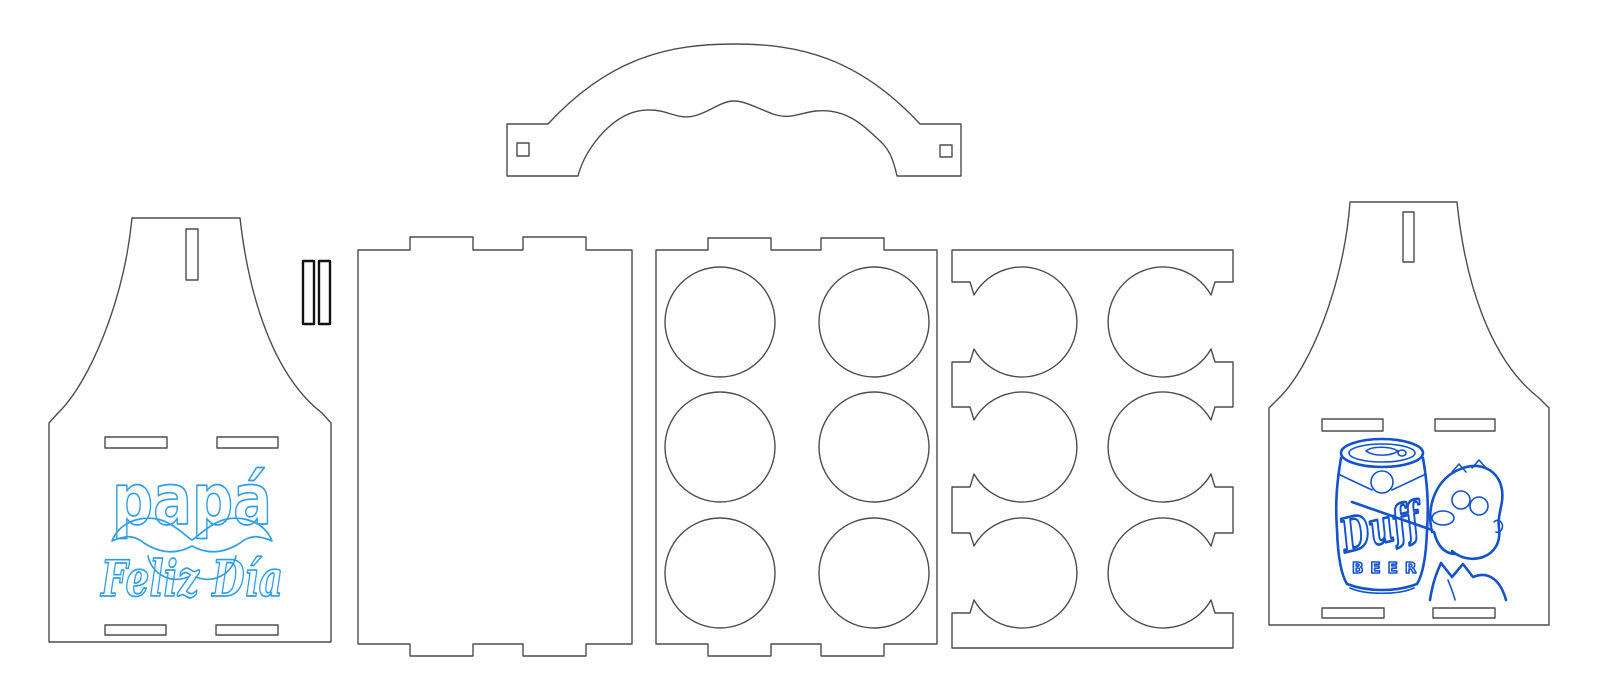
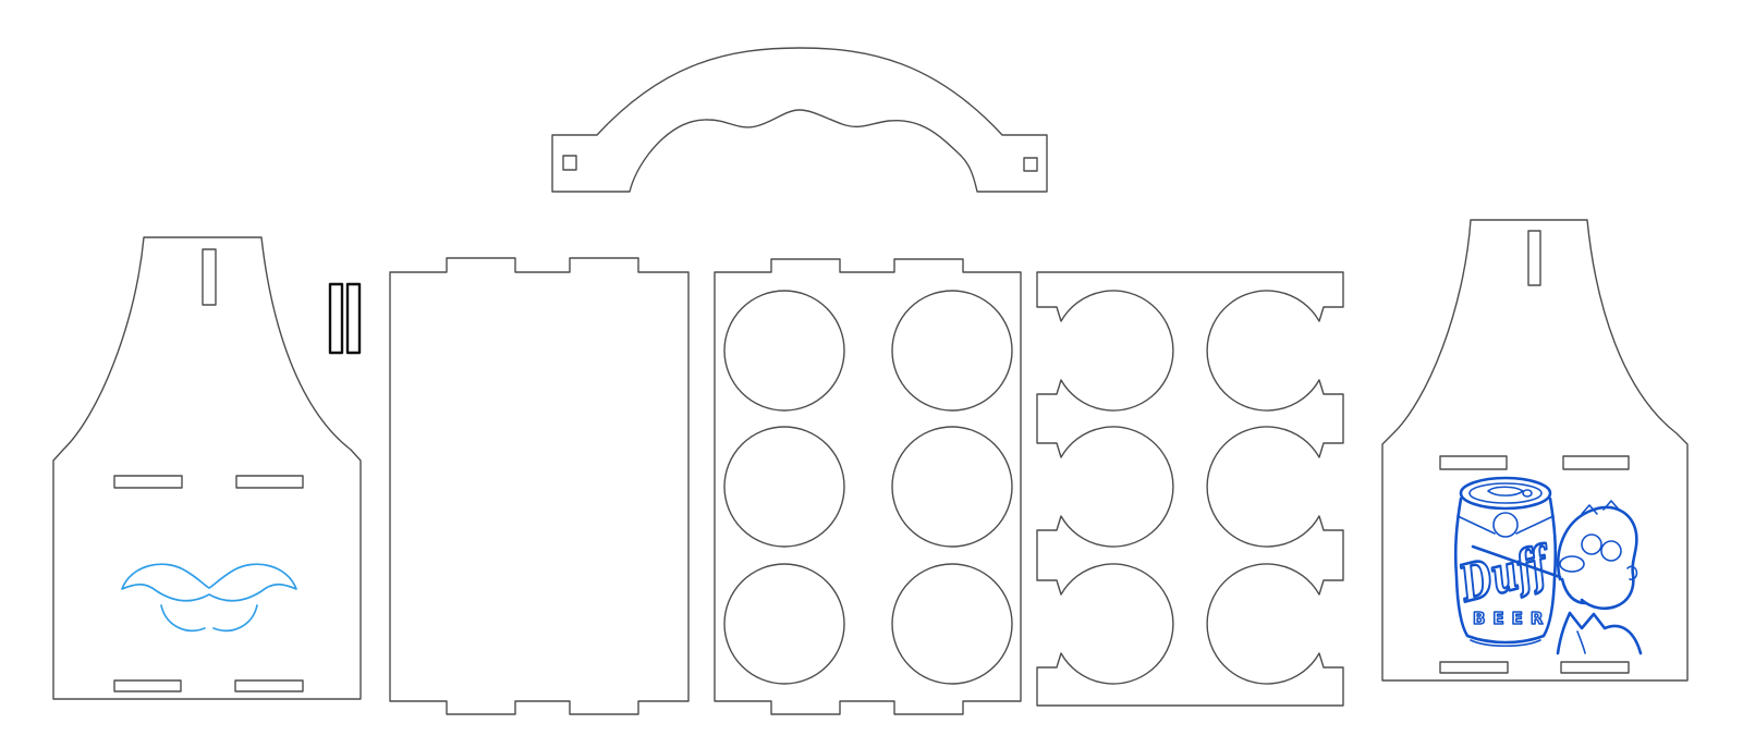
- papá
- Feliz Día
  BEER
